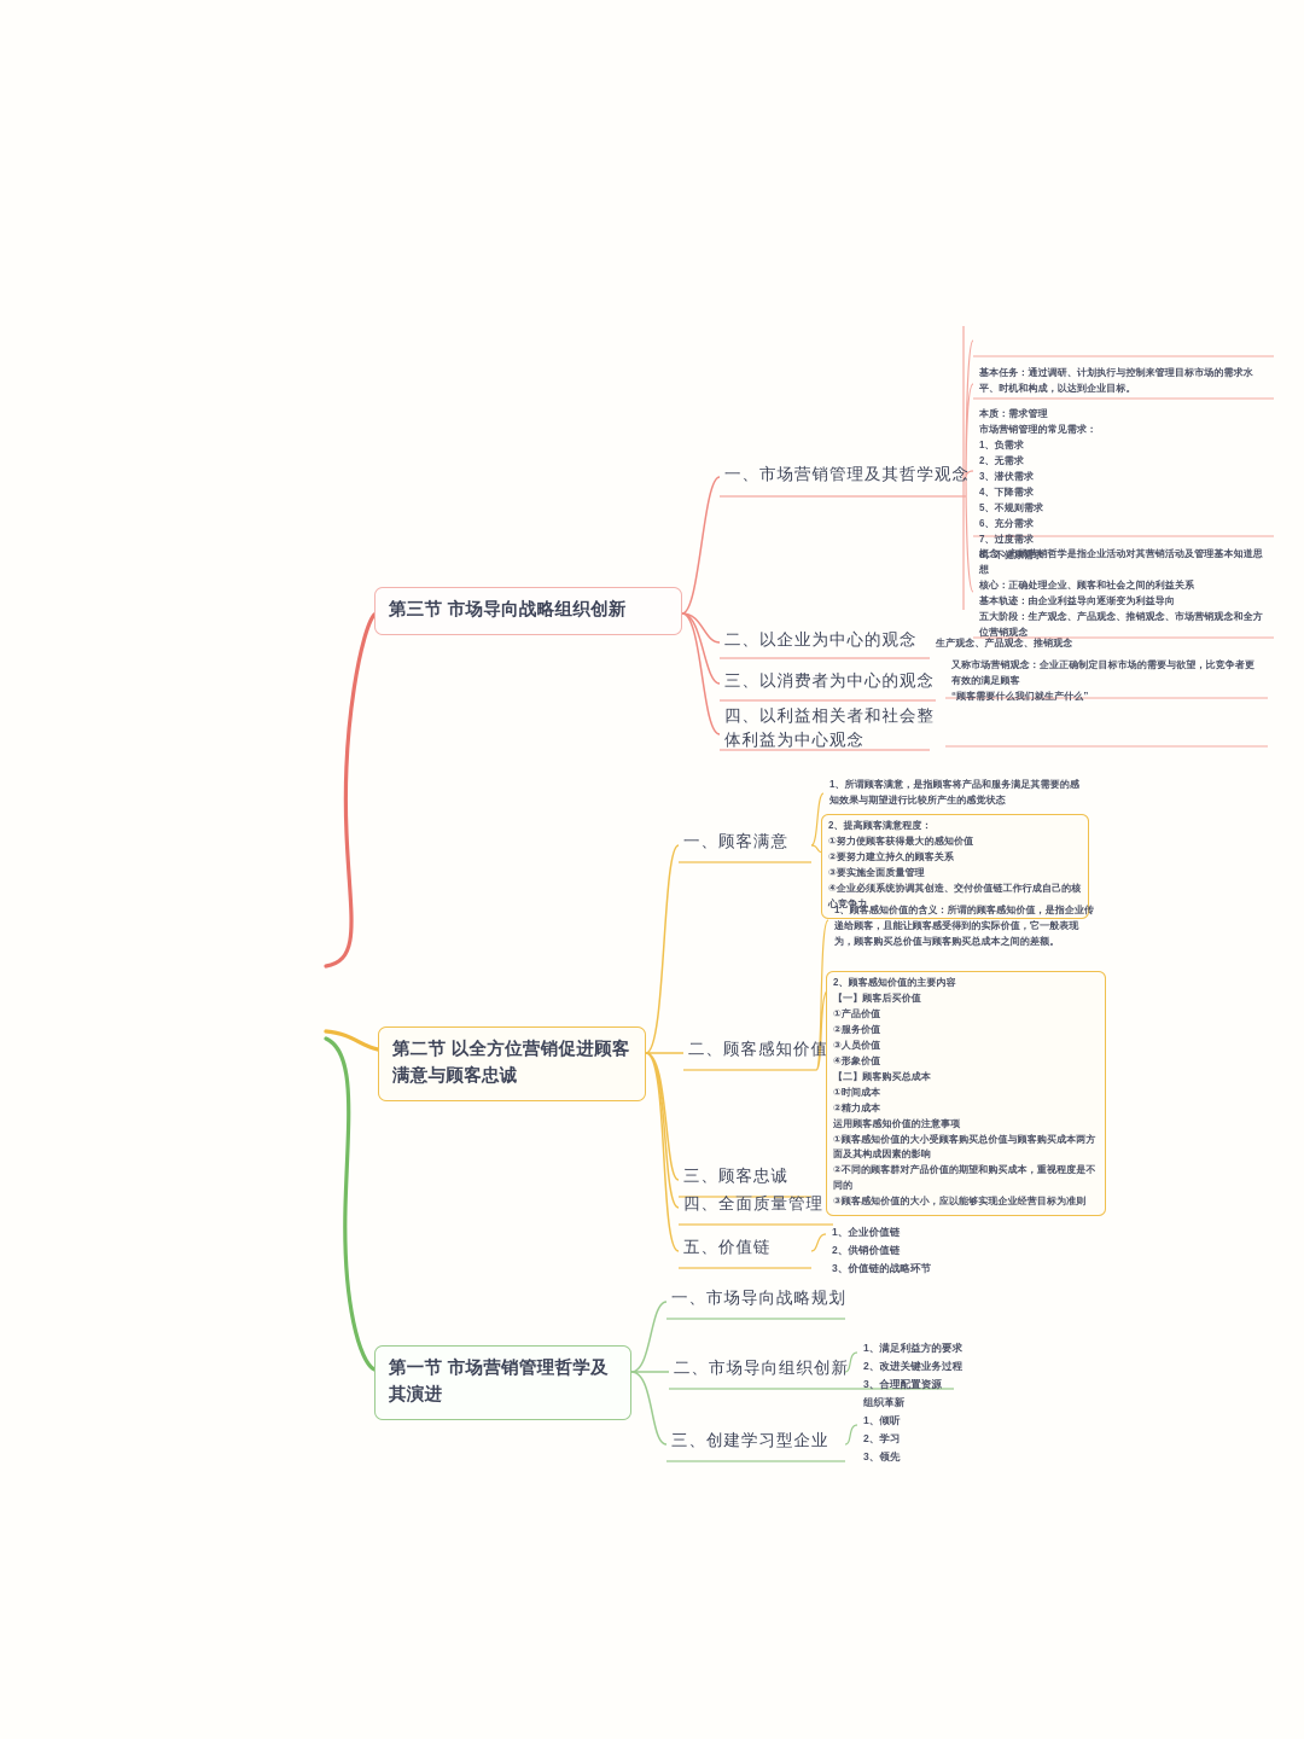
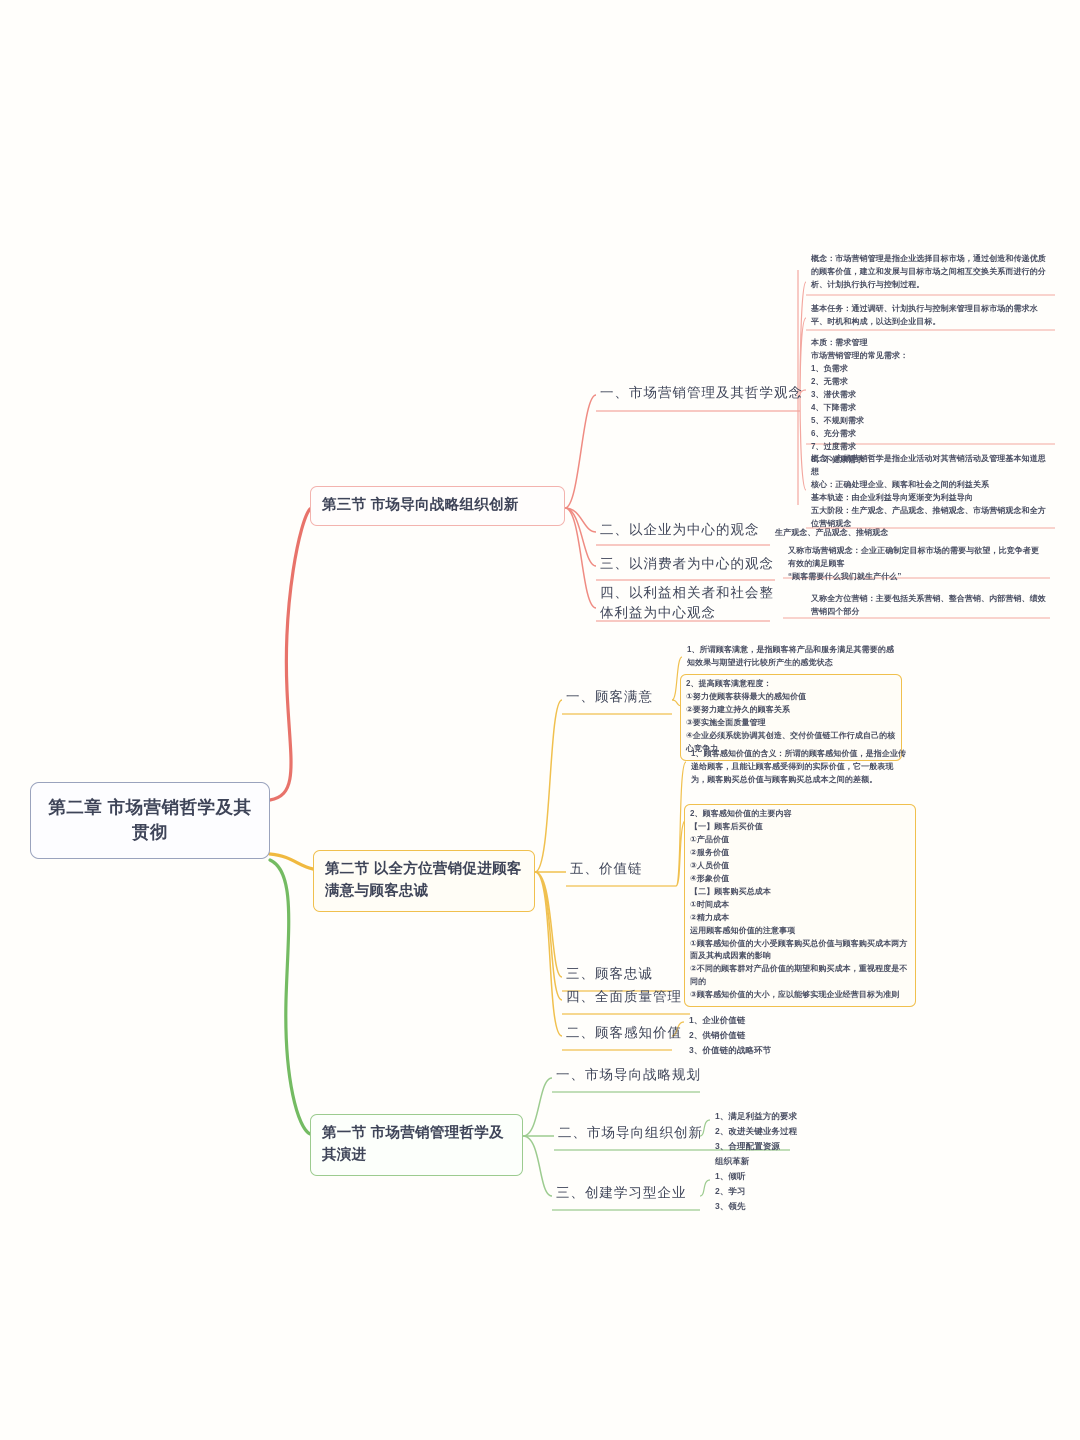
+ 第二章 市场营销哲学及其贯彻
  第三节 市场导向战略组织创新
  一、市场营销管理及其哲学观念
  二、以企业为中心的观念
  三、以消费者为中心的观念
  四、以利益相关者和社会整体利益为中心观念
+ 概念：市场营销管理是指企业选择目标市场，通过创造和传递优质的顾客价值，建立和发展与目标市场之间相互交换关系而进行的分析、计划执行执行与控制过程。
  基本任务：通过调研、计划执行与控制来管理目标市场的需求水平、时机和构成，以达到企业目标。
  本质：需求管理
  市场营销管理的常见需求：
  1、负需求
  2、无需求
  3、潜伏需求
  4、下降需求
  5、不规则需求
  6、充分需求
  7、过度需求
  8、不健康需求
  概念：市场营销哲学是指企业活动对其营销活动及管理基本知道思想
  核心：正确处理企业、顾客和社会之间的利益关系
  基本轨迹：由企业利益导向逐渐变为利益导向
  五大阶段：生产观念、产品观念、推销观念、市场营销观念和全方位营销观念
  生产观念、产品观念、推销观念
  又称市场营销观念：企业正确制定目标市场的需要与欲望，比竞争者更有效的满足顾客
  “顾客需要什么我们就生产什么”
+ 又称全方位营销：主要包括关系营销、整合营销、内部营销、绩效营销四个部分
  第二节 以全方位营销促进顾客满意与顾客忠诚
  一、顾客满意
- 二、顾客感知价值
+ 五、价值链
  三、顾客忠诚
  四、全面质量管理
- 五、价值链
+ 二、顾客感知价值
  1、所谓顾客满意，是指顾客将产品和服务满足其需要的感知效果与期望进行比较所产生的感觉状态
  2、提高顾客满意程度：
  ①努力使顾客获得最大的感知价值
  ②要努力建立持久的顾客关系
  ③要实施全面质量管理
  ④企业必须系统协调其创造、交付价值链工作行成自己的核心竞争力
  1、顾客感知价值的含义：所谓的顾客感知价值，是指企业传递给顾客，且能让顾客感受得到的实际价值，它一般表现为，顾客购买总价值与顾客购买总成本之间的差额。
  2、顾客感知价值的主要内容
  【一】顾客后买价值
  ①产品价值
  ②服务价值
  ③人员价值
  ④形象价值
  【二】顾客购买总成本
  ①时间成本
  ②精力成本
  运用顾客感知价值的注意事项
  ①顾客感知价值的大小受顾客购买总价值与顾客购买成本两方面及其构成因素的影响
  ②不同的顾客群对产品价值的期望和购买成本，重视程度是不同的
  ③顾客感知价值的大小，应以能够实现企业经营目标为准则
  1、企业价值链
  2、供销价值链
  3、价值链的战略环节
  第一节 市场营销管理哲学及其演进
  一、市场导向战略规划
  二、市场导向组织创新
  三、创建学习型企业
  1、满足利益方的要求
  2、改进关键业务过程
  3、合理配置资源
  组织革新
  1、倾听
  2、学习
  3、领先
